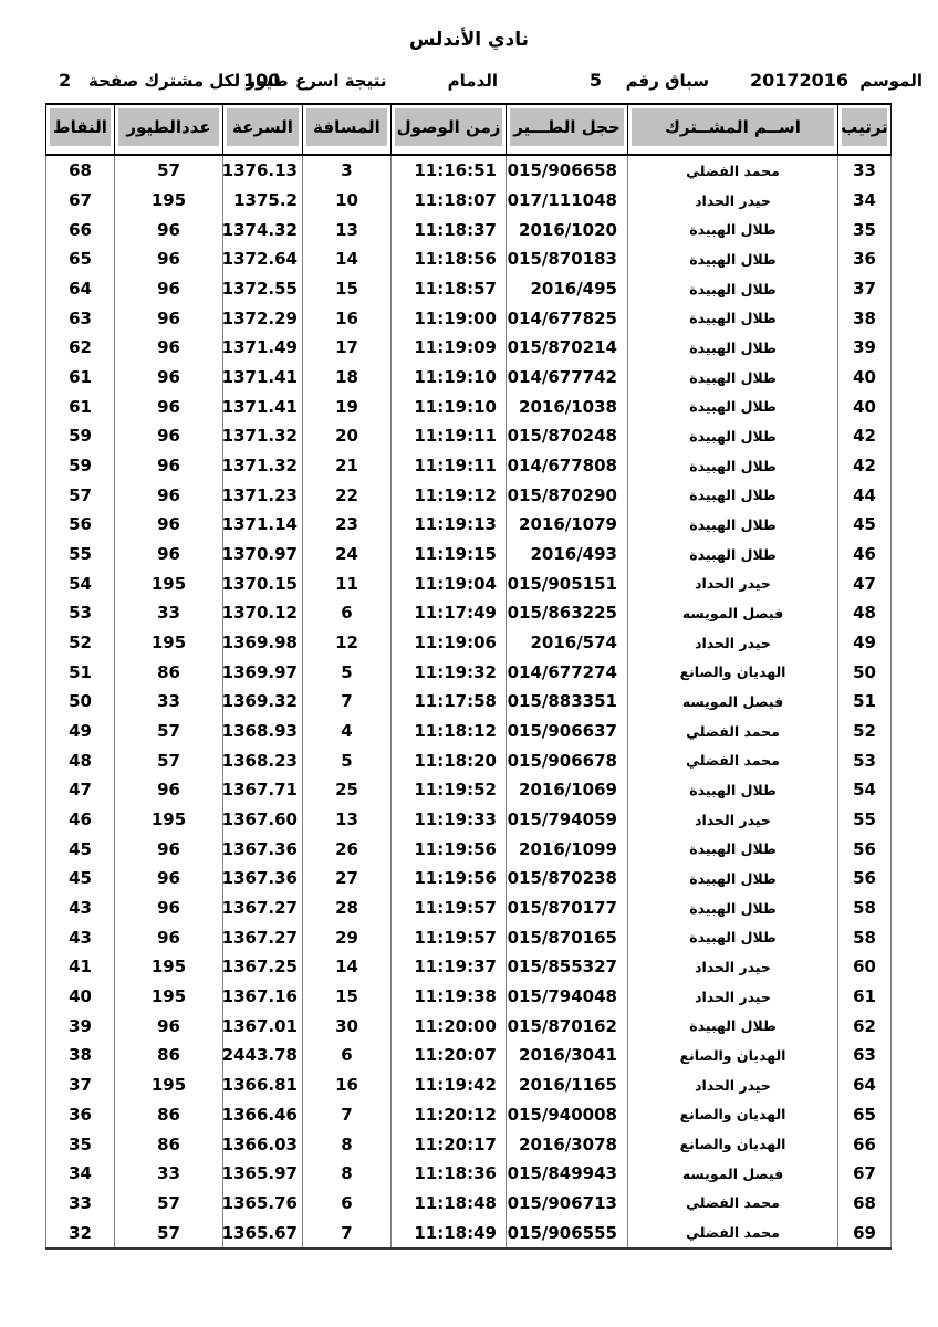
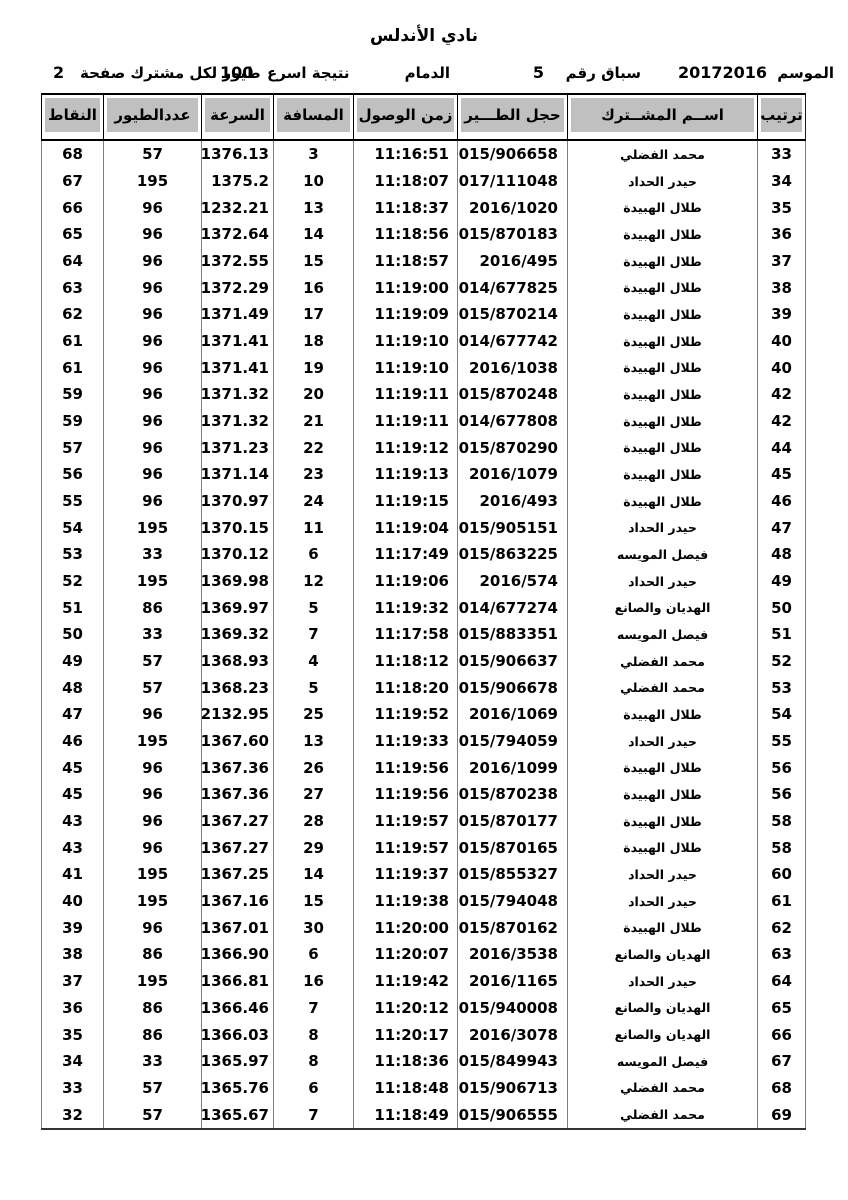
  نادي الأندلس
  الموسم
  20172016
  سباق رقم
  5
  الدمام
  نتيجة اسرع
  100
  طيور لكل مشترك صفحة
  2
  ترتيب
  اســم المشــترك
  حجل الطـــير
  زمن الوصول
  المسافة
  السرعة
  عددالطيور
  النقاط
  33
  محمد الفضلي
  015/906658
  11:16:51
  3
  1376.13
  57
  68
  34
  حيدر الحداد
  017/111048
  11:18:07
  10
  1375.2
  195
  67
  35
  طلال الهبيدة
  2016/1020
  11:18:37
  13
- 1374.32
+ 1232.21
  96
  66
  36
  طلال الهبيدة
  015/870183
  11:18:56
  14
  1372.64
  96
  65
  37
  طلال الهبيدة
  2016/495
  11:18:57
  15
  1372.55
  96
  64
  38
  طلال الهبيدة
  014/677825
  11:19:00
  16
  1372.29
  96
  63
  39
  طلال الهبيدة
  015/870214
  11:19:09
  17
  1371.49
  96
  62
  40
  طلال الهبيدة
  014/677742
  11:19:10
  18
  1371.41
  96
  61
  40
  طلال الهبيدة
  2016/1038
  11:19:10
  19
  1371.41
  96
  61
  42
  طلال الهبيدة
  015/870248
  11:19:11
  20
  1371.32
  96
  59
  42
  طلال الهبيدة
  014/677808
  11:19:11
  21
  1371.32
  96
  59
  44
  طلال الهبيدة
  015/870290
  11:19:12
  22
  1371.23
  96
  57
  45
  طلال الهبيدة
  2016/1079
  11:19:13
  23
  1371.14
  96
  56
  46
  طلال الهبيدة
  2016/493
  11:19:15
  24
  1370.97
  96
  55
  47
  حيدر الحداد
  015/905151
  11:19:04
  11
  1370.15
  195
  54
  48
  فيصل المويسه
  015/863225
  11:17:49
  6
  1370.12
  33
  53
  49
  حيدر الحداد
  2016/574
  11:19:06
  12
  1369.98
  195
  52
  50
  الهديان والصانع
  014/677274
  11:19:32
  5
  1369.97
  86
  51
  51
  فيصل المويسه
  015/883351
  11:17:58
  7
  1369.32
  33
  50
  52
  محمد الفضلي
  015/906637
  11:18:12
  4
  1368.93
  57
  49
  53
  محمد الفضلي
  015/906678
  11:18:20
  5
  1368.23
  57
  48
  54
  طلال الهبيدة
  2016/1069
  11:19:52
  25
- 1367.71
+ 2132.95
  96
  47
  55
  حيدر الحداد
  015/794059
  11:19:33
  13
  1367.60
  195
  46
  56
  طلال الهبيدة
  2016/1099
  11:19:56
  26
  1367.36
  96
  45
  56
  طلال الهبيدة
  015/870238
  11:19:56
  27
  1367.36
  96
  45
  58
  طلال الهبيدة
  015/870177
  11:19:57
  28
  1367.27
  96
  43
  58
  طلال الهبيدة
  015/870165
  11:19:57
  29
  1367.27
  96
  43
  60
  حيدر الحداد
  015/855327
  11:19:37
  14
  1367.25
  195
  41
  61
  حيدر الحداد
  015/794048
  11:19:38
  15
  1367.16
  195
  40
  62
  طلال الهبيدة
  015/870162
  11:20:00
  30
  1367.01
  96
  39
  63
  الهديان والصانع
- 2016/3041
+ 2016/3538
  11:20:07
  6
- 2443.78
+ 1366.90
  86
  38
  64
  حيدر الحداد
  2016/1165
  11:19:42
  16
  1366.81
  195
  37
  65
  الهديان والصانع
  015/940008
  11:20:12
  7
  1366.46
  86
  36
  66
  الهديان والصانع
  2016/3078
  11:20:17
  8
  1366.03
  86
  35
  67
  فيصل المويسه
  015/849943
  11:18:36
  8
  1365.97
  33
  34
  68
  محمد الفضلي
  015/906713
  11:18:48
  6
  1365.76
  57
  33
  69
  محمد الفضلي
  015/906555
  11:18:49
  7
  1365.67
  57
  32
